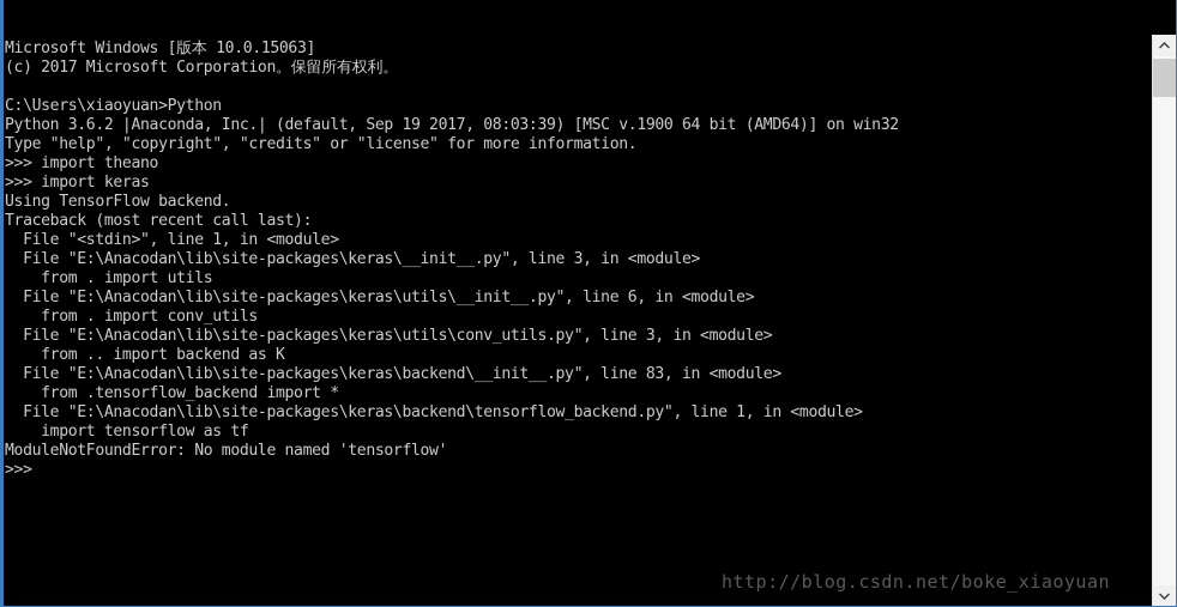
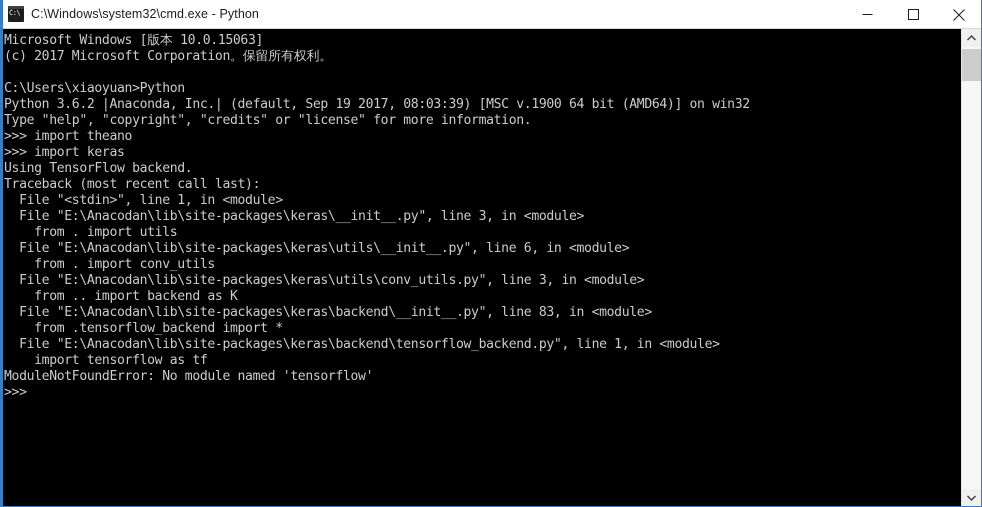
+ C:\Windows\system32\cmd.exe - Python
  Microsoft Windows [版本 10.0.15063]
  (c) 2017 Microsoft Corporation。保留所有权利。
  C:\Users\xiaoyuan>Python
  Python 3.6.2 |Anaconda, Inc.| (default, Sep 19 2017, 08:03:39) [MSC v.1900 64 bit (AMD64)] on win32
  Type "help", "copyright", "credits" or "license" for more information.
  >>> import theano
  >>> import keras
  Using TensorFlow backend.
  Traceback (most recent call last):
  File "<stdin>", line 1, in <module>
  File "E:\Anacodan\lib\site-packages\keras\__init__.py", line 3, in <module>
  from . import utils
  File "E:\Anacodan\lib\site-packages\keras\utils\__init__.py", line 6, in <module>
  from . import conv_utils
  File "E:\Anacodan\lib\site-packages\keras\utils\conv_utils.py", line 3, in <module>
  from .. import backend as K
  File "E:\Anacodan\lib\site-packages\keras\backend\__init__.py", line 83, in <module>
  from .tensorflow_backend import *
  File "E:\Anacodan\lib\site-packages\keras\backend\tensorflow_backend.py", line 1, in <module>
  import tensorflow as tf
  ModuleNotFoundError: No module named 'tensorflow'
  >>>
- http://blog.csdn.net/boke_xiaoyuan
